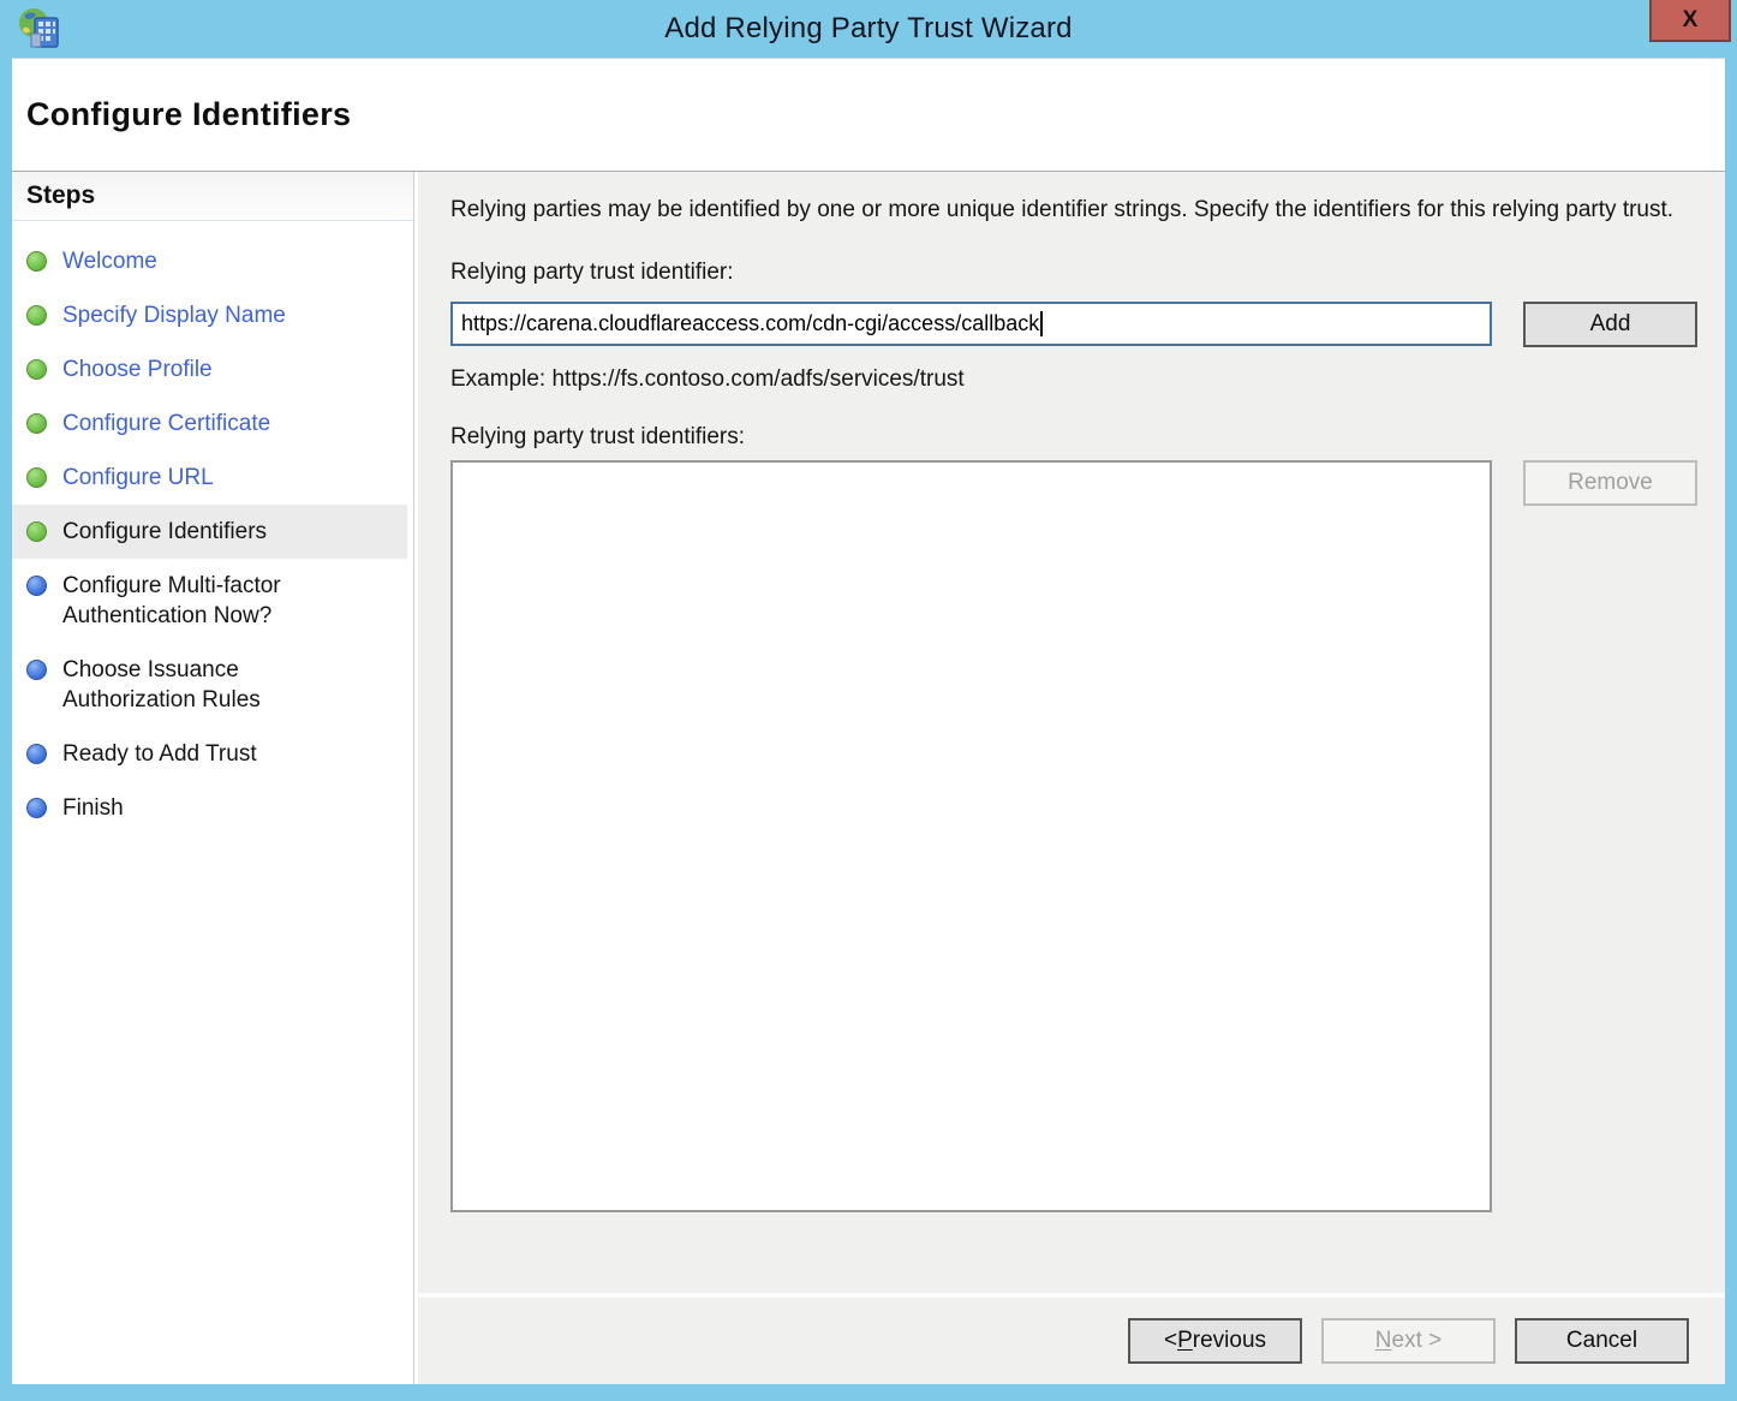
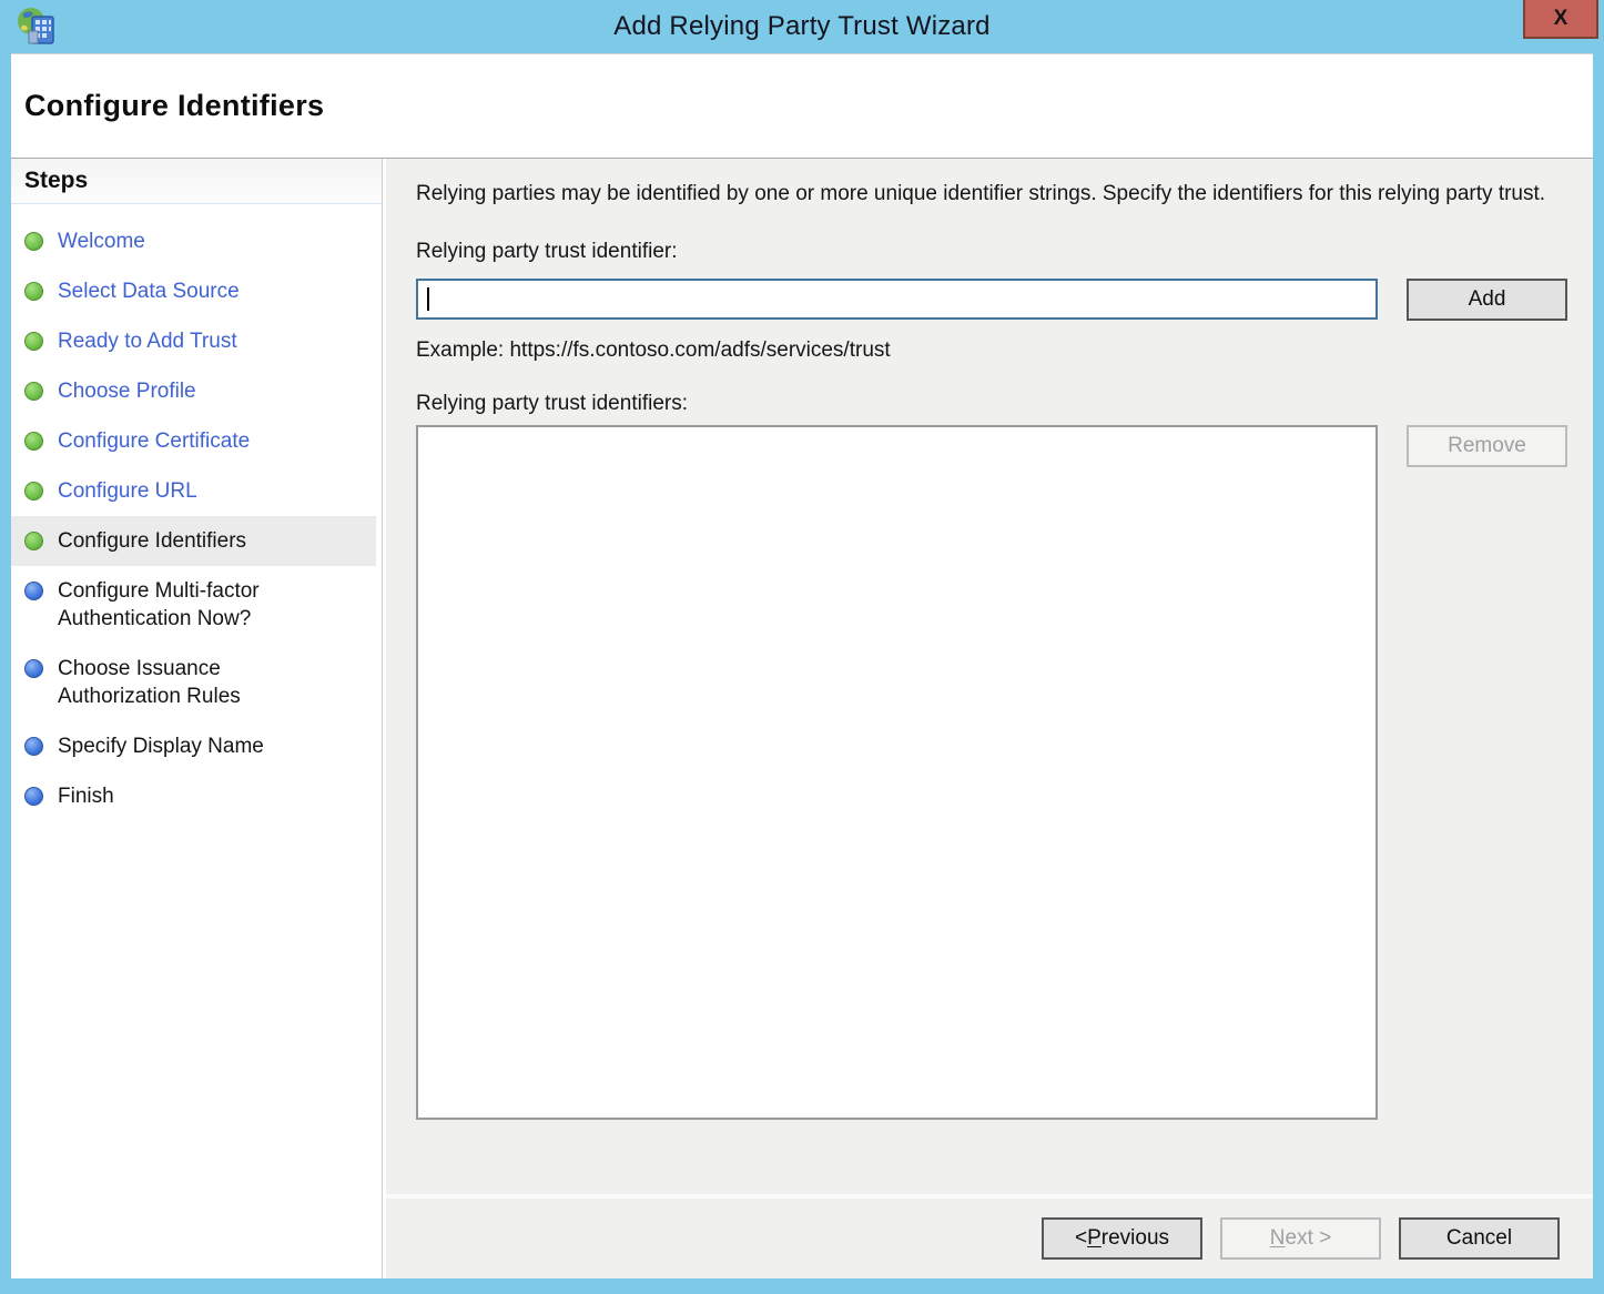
  Add Relying Party Trust Wizard
  X
  Configure Identifiers
  Steps
  Welcome
+ Select Data Source
- Specify Display Name
+ Ready to Add Trust
  Choose Profile
  Configure Certificate
  Configure URL
  Configure Identifiers
  Configure Multi-factor Authentication Now?
  Choose Issuance Authorization Rules
- Ready to Add Trust
+ Specify Display Name
  Finish
  Relying parties may be identified by one or more unique identifier strings. Specify the identifiers for this relying party trust.
  Relying party trust identifier:
- https://carena.cloudflareaccess.com/cdn-cgi/access/callback
  Add
  Example: https://fs.contoso.com/adfs/services/trust
  Relying party trust identifiers:
  Remove
  <
  P
  revious
  N
  ext >
  Cancel
